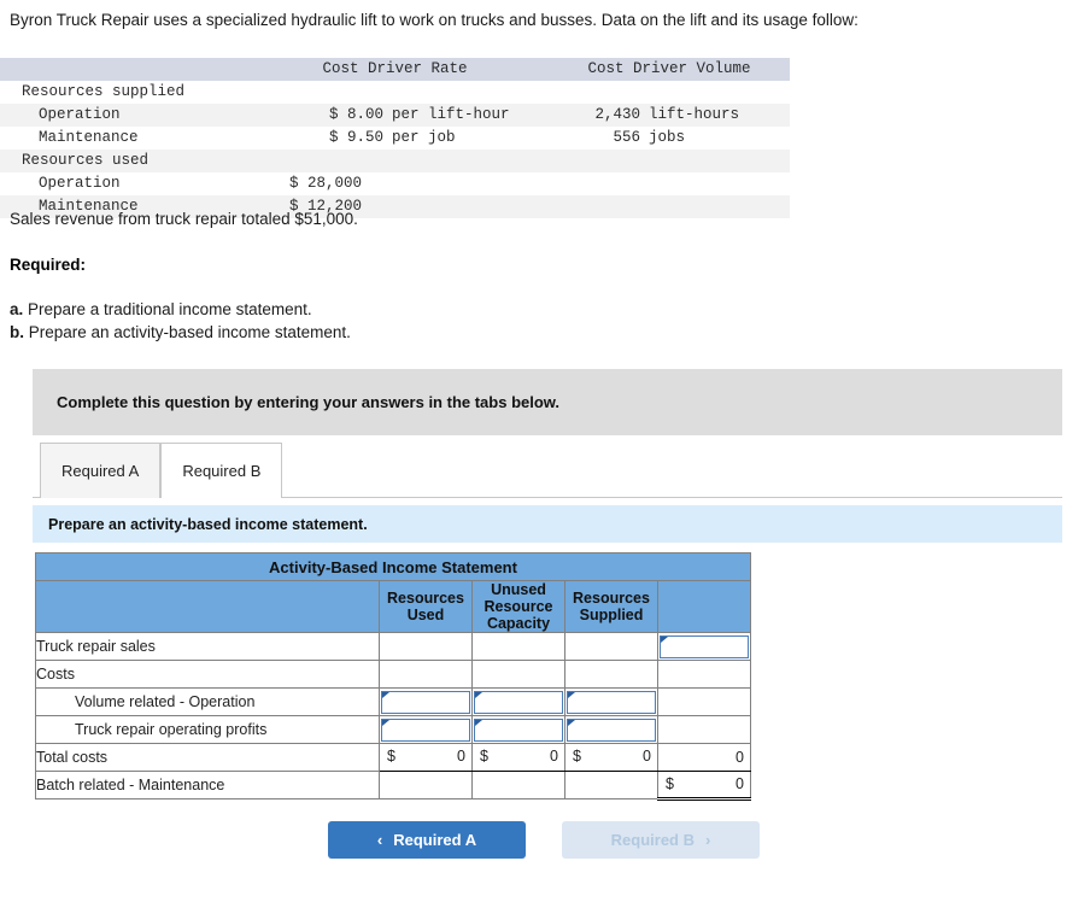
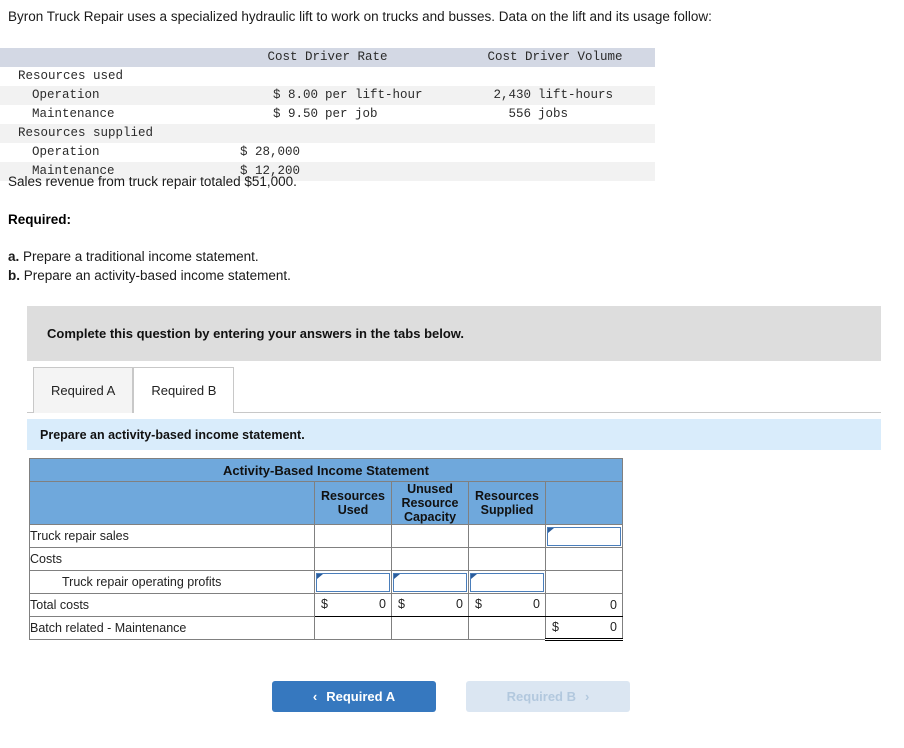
  Byron Truck Repair uses a specialized hydraulic lift to work on trucks and busses. Data on the lift and its usage follow:
  	Cost Driver Rate	Cost Driver Volume
- Resources supplied
+ Resources used
  Operation	$ 8.00 per lift-hour	2,430 lift-hours
  Maintenance	$ 9.50 per job	556 jobs
- Resources used
+ Resources supplied
  Operation	$ 28,000
  Maintenance	$ 12,200
  Sales revenue from truck repair totaled $51,000.
  Required:
  a. Prepare a traditional income statement.
  b. Prepare an activity-based income statement.
  Complete this question by entering your answers in the tabs below.
  Required A
  Required B
  Prepare an activity-based income statement.
  Activity-Based Income Statement
  	Resources Used	Unused Resource Capacity	Resources Supplied
  Truck repair sales
  Costs
- Volume related - Operation
  Truck repair operating profits
  Total costs	$ 0	$ 0	$ 0	0
  Batch related - Maintenance				$ 0
  ‹
  Required A
  Required B
  ›
